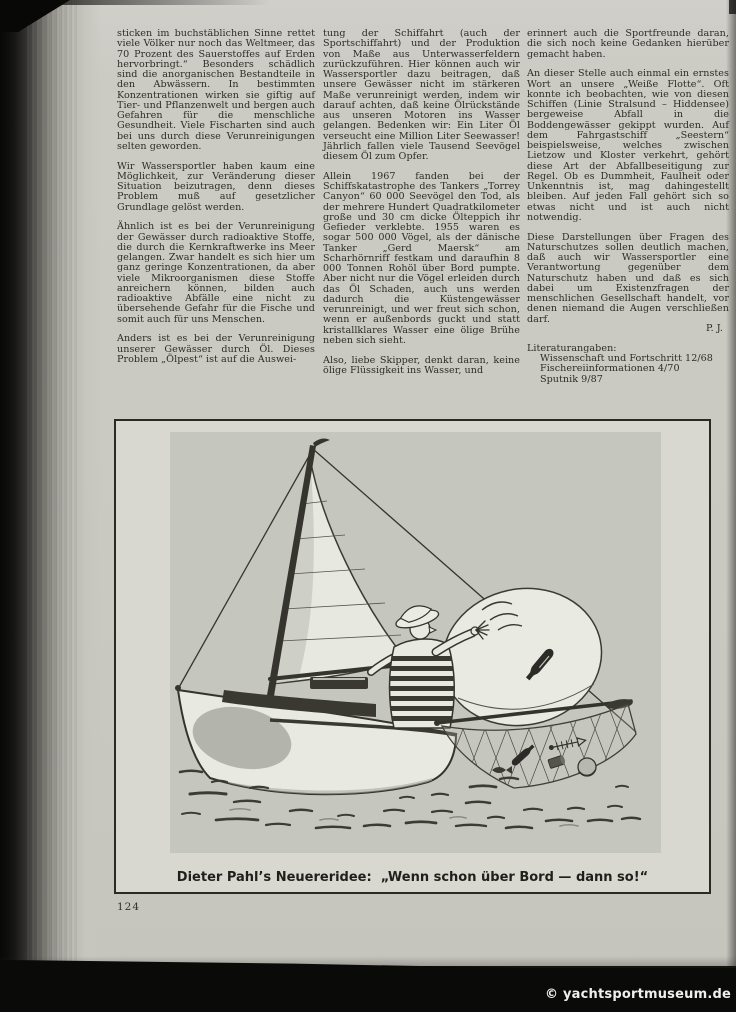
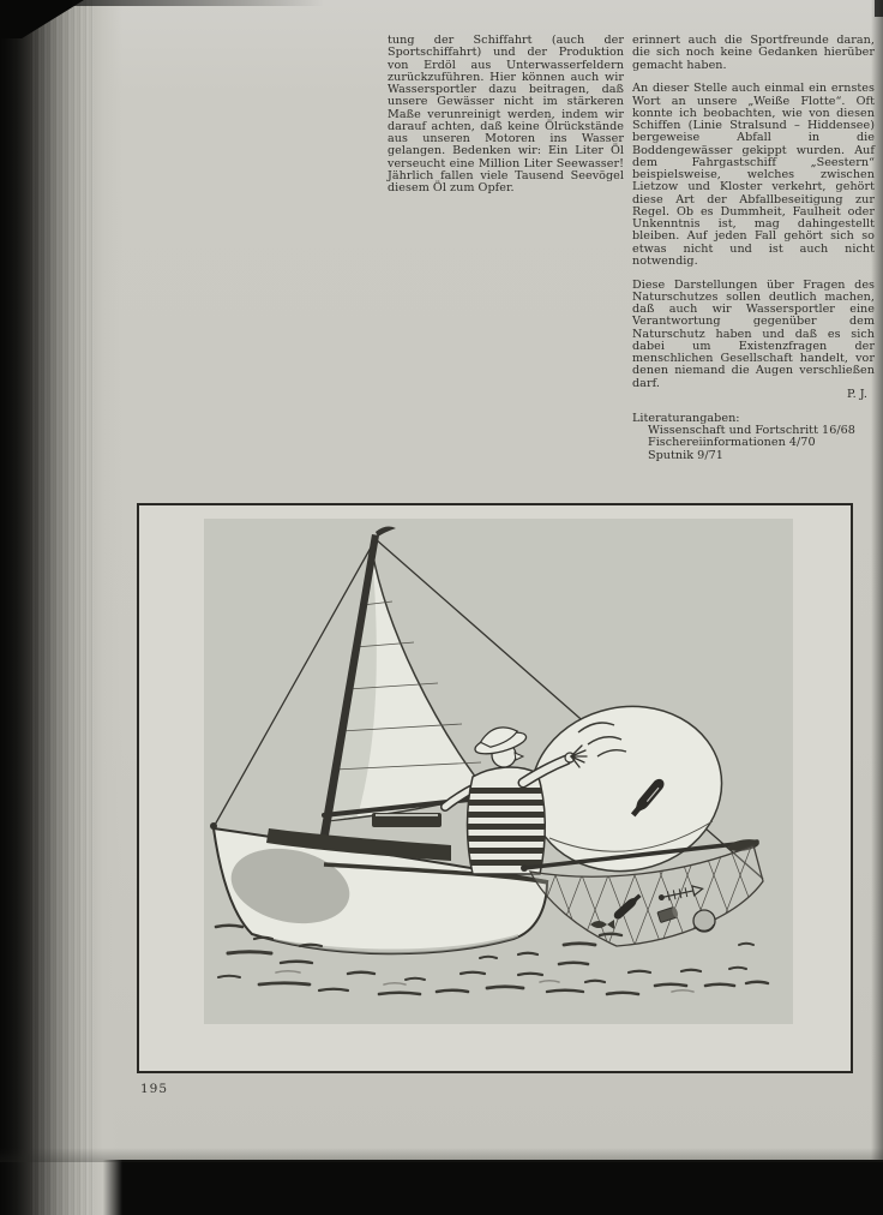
- sticken im buchstäblichen Sinne rettet viele Völker nur noch das Weltmeer, das 70 Prozent des Sauerstoffes auf Erden hervorbringt.“ Besonders schädlich sind die anorganischen Bestandteile in den Abwässern. In bestimmten Konzentrationen wirken sie giftig auf Tier- und Pflanzenwelt und bergen auch Gefahren für die menschliche Gesundheit. Viele Fischarten sind auch bei uns durch diese Verunreinigungen selten geworden.
- Wir Wassersportler haben kaum eine Möglichkeit, zur Veränderung dieser Situation beizutragen, denn dieses Problem muß auf gesetzlicher Grundlage gelöst werden.
- Ähnlich ist es bei der Verunreinigung der Gewässer durch radioaktive Stoffe, die durch die Kernkraftwerke ins Meer gelangen. Zwar handelt es sich hier um ganz geringe Konzentrationen, da aber viele Mikroorganismen diese Stoffe anreichern können, bilden auch radioaktive Abfälle eine nicht zu übersehende Gefahr für die Fische und somit auch für uns Menschen.
- Anders ist es bei der Verunreinigung unserer Gewässer durch Öl. Dieses Problem „Ölpest“ ist auf die Auswei-
- tung der Schiffahrt (auch der Sportschiffahrt) und der Produktion von Maße aus Unterwasserfeldern zurückzuführen. Hier können auch wir Wassersportler dazu beitragen, daß unsere Gewässer nicht im stärkeren Maße verunreinigt werden, indem wir darauf achten, daß keine Ölrückstände aus unseren Motoren ins Wasser gelangen. Bedenken wir: Ein Liter Öl verseucht eine Million Liter Seewasser! Jährlich fallen viele Tausend Seevögel diesem Öl zum Opfer.
+ tung der Schiffahrt (auch der Sportschiffahrt) und der Produktion von Erdöl aus Unterwasserfeldern zurückzuführen. Hier können auch wir Wassersportler dazu beitragen, daß unsere Gewässer nicht im stärkeren Maße verunreinigt werden, indem wir darauf achten, daß keine Ölrückstände aus unseren Motoren ins Wasser gelangen. Bedenken wir: Ein Liter Öl verseucht eine Million Liter Seewasser! Jährlich fallen viele Tausend Seevögel diesem Öl zum Opfer.
- Allein 1967 fanden bei der Schiffskatastrophe des Tankers „Torrey Canyon“ 60 000 Seevögel den Tod, als der mehrere Hundert Quadratkilometer große und 30 cm dicke Ölteppich ihr Gefieder verklebte. 1955 waren es sogar 500 000 Vögel, als der dänische Tanker „Gerd Maersk“ am Scharhörnriff festkam und daraufhin 8 000 Tonnen Rohöl über Bord pumpte. Aber nicht nur die Vögel erleiden durch das Öl Schaden, auch uns werden dadurch die Küstengewässer verunreinigt, und wer freut sich schon, wenn er außenbords guckt und statt kristallklares Wasser eine ölige Brühe neben sich sieht.
- Also, liebe Skipper, denkt daran, keine ölige Flüssigkeit ins Wasser, und
  erinnert auch die Sportfreunde daran die sich noch keine Gedanken hierübe gemacht haben.
  An dieser Stelle auch einmal ein ernste Wort an unsere „Weiße Flotte“. Of konnte ich beobachten, wie von diese Schiffen (Linie Stralsund – Hiddensee bergeweise Abfall in di Boddengewässer gekippt wurden. Au dem Fahrgastschiff „Seestern beispielsweise, welches zwische Lietzow und Kloster verkehrt, gehör diese Art der Abfallbeseitigung zu Regel. Ob es Dummheit, Faulheit ode Unkenntnis ist, mag dahingestell bleiben. Auf jeden Fall gehört sich s etwas nicht und ist auch nich notwendig.
  Diese Darstellungen über Fragen de Naturschutzes sollen deutlich machen daß auch wir Wassersportler ein Verantwortung gegenüber dem Naturschutz haben und daß es sic dabei um Existenzfragen de menschlichen Gesellschaft handelt, vo denen niemand die Augen verschließe darf.
  P. J.
  Literaturangaben:
- Wissenschaft und Fortschritt 12/68
+ Wissenschaft und Fortschritt 16/68
  Fischereiinformationen 4/70
- Sputnik 9/87
+ Sputnik 9/71
- Dieter Pahl’s Neuereridee: „Wenn schon über Bord — dann so!“
- 124
+ 195
- © yachtsportmuseum.de
